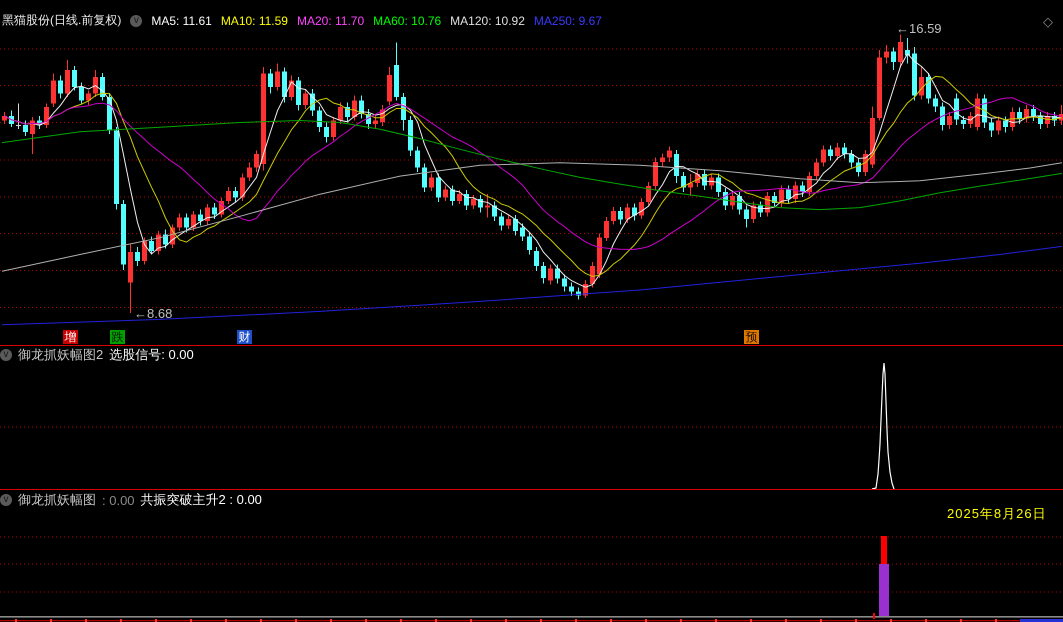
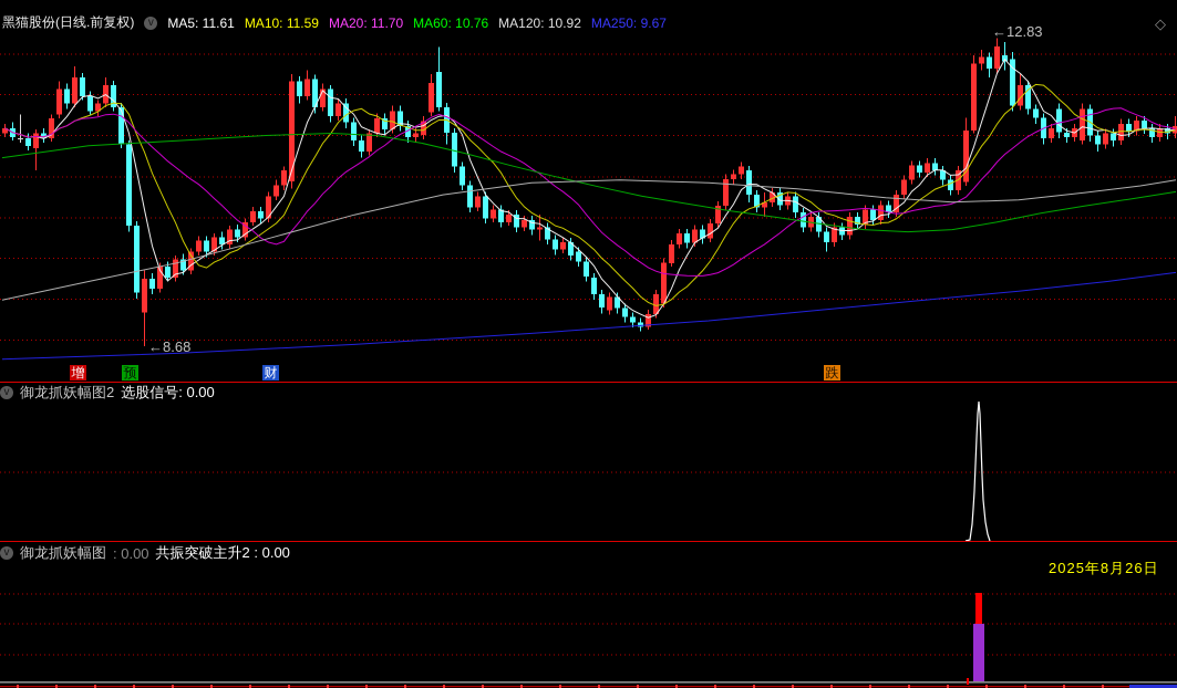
  黑猫股份(日线.前复权)
  v
  MA5: 11.61
  MA10: 11.59
  MA20: 11.70
  MA60: 10.76
  MA120: 10.92
  MA250: 9.67
  ◇
- ←16.59
+ ←12.83
  ←8.68
  v
  御龙抓妖幅图2
  选股信号: 0.00
  v
  御龙抓妖幅图
  : 0.00
  共振突破主升2 : 0.00
  2025年8月26日
  增
- 跌
+ 预
  财
- 预
+ 跌
